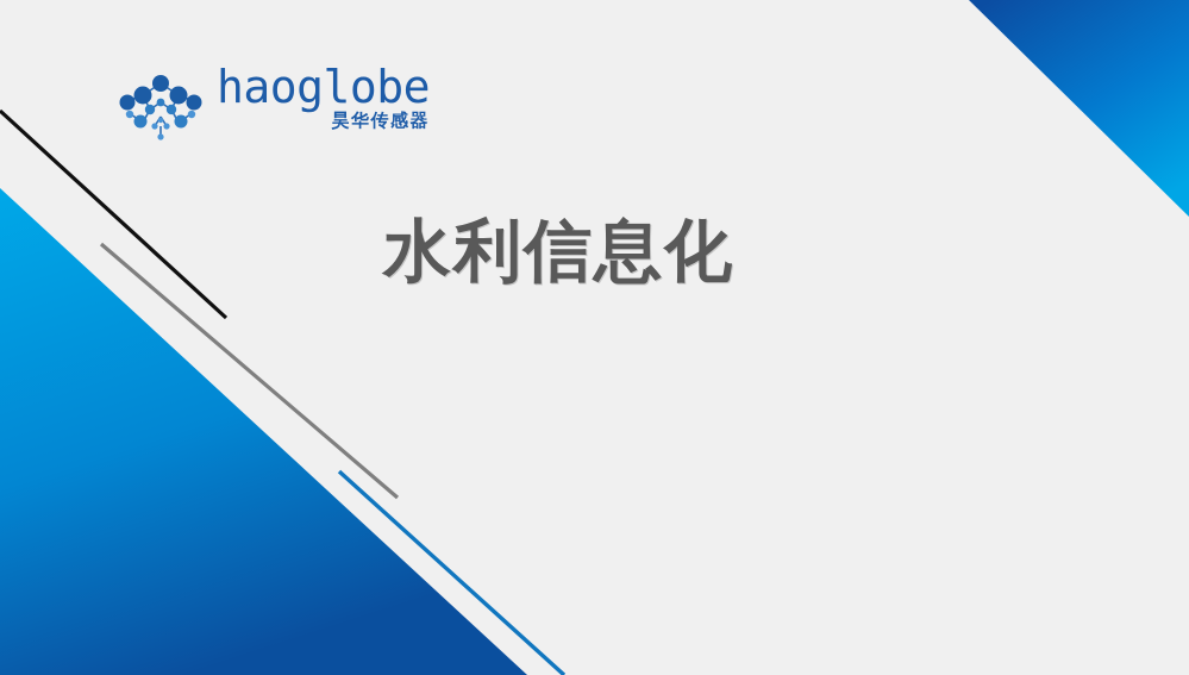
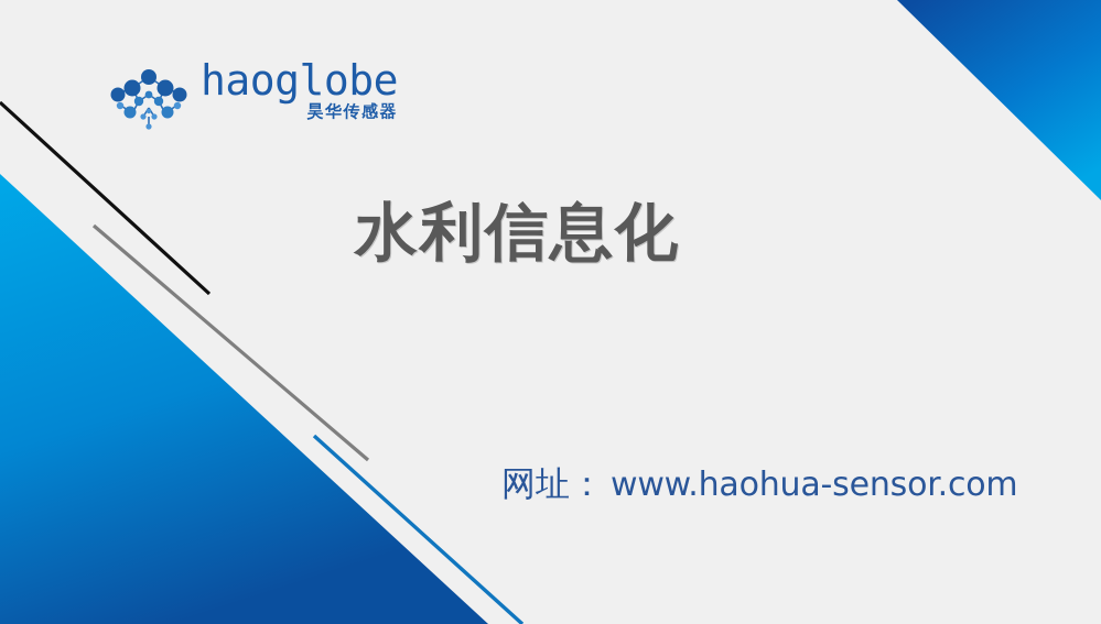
  haoglobe
  昊华传感器
  水利信息化
+ 网址：
+ www.haohua-sensor.com
